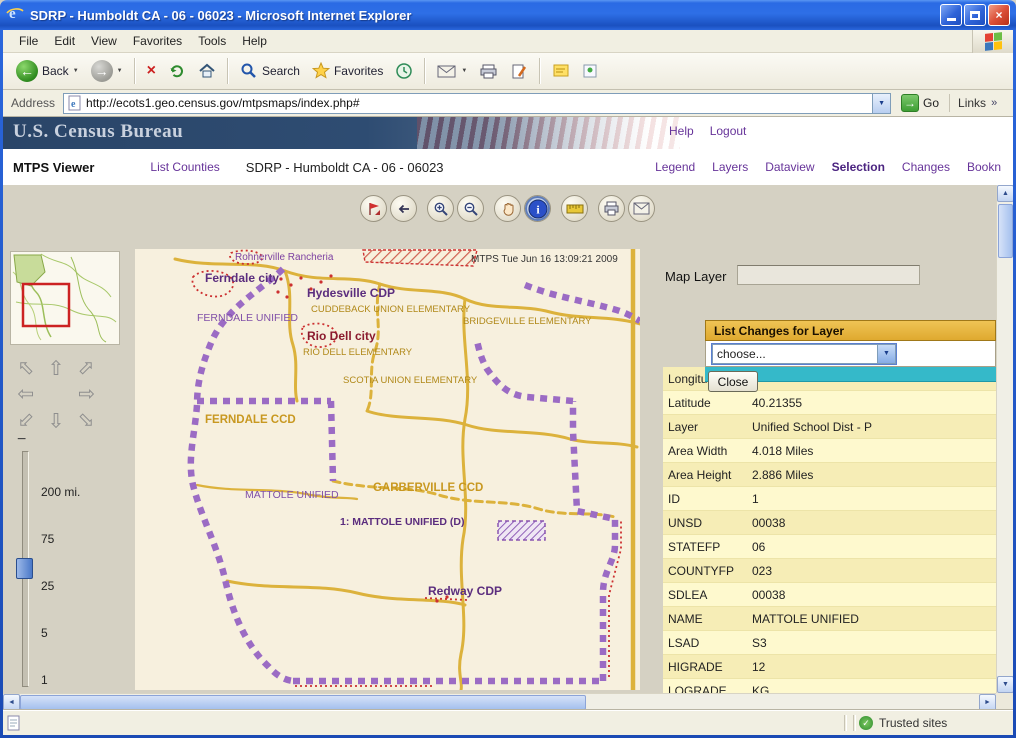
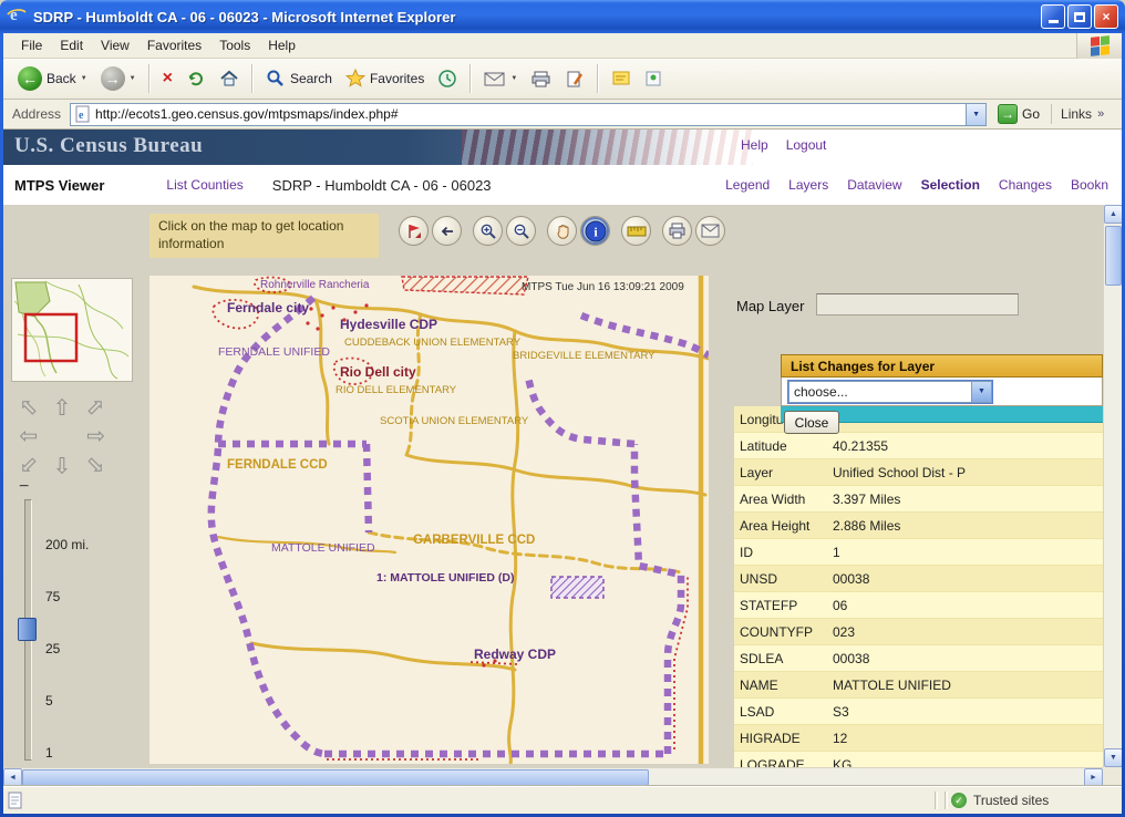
  e
  SDRP - Humboldt CA - 06 - 06023 - Microsoft Internet Explorer
  ×
  File
  Edit
  View
  Favorites
  Tools
  Help
  ←
  Back
  →
  ×
  Search
  Favorites
  Address
  e
  http://ecots1.geo.census.gov/mtpsmaps/index.php#
  →
  Go
  Links
  »
  U.S. Census Bureau
  Help
  Logout
  MTPS Viewer
  List Counties
  SDRP - Humboldt CA - 06 - 06023
  Legend
  Layers
  Dataview
  Selection
  Changes
  Bookn
+ Click on the map to get location information
  i
  ⇧
  −
  200 mi.
  75
  25
  5
  1
  Rohnerville Rancheria
  Ferndale city
  Hydesville CDP
  CUDDEBACK UNION ELEMENTARY
  FERNDALE UNIFIED
  BRIDGEVILLE ELEMENTARY
  Rio Dell city
  RIO DELL ELEMENTARY
  SCOTIA UNION ELEMENTARY
  FERNDALE CCD
  MATTOLE UNIFIED
  GARBERVILLE CCD
  1: MATTOLE UNIFIED (D)
  Redway CDP
  MTPS Tue Jun 16 13:09:21 2009
  Map Layer
  Longit
  Latitude
  40.21355
  Layer
  Unified School Dist - P
  Area Width
- 4.018 Miles
+ 3.397 Miles
  Area Height
  2.886 Miles
  ID
  1
  UNSD
  00038
  STATEFP
  06
  COUNTYFP
  023
  SDLEA
  00038
  NAME
  MATTOLE UNIFIED
  LSAD
  S3
  HIGRADE
  12
  LOGRADE
  KG
  List Changes for Layer
  choose...
  Close
  ✓
  Trusted sites
